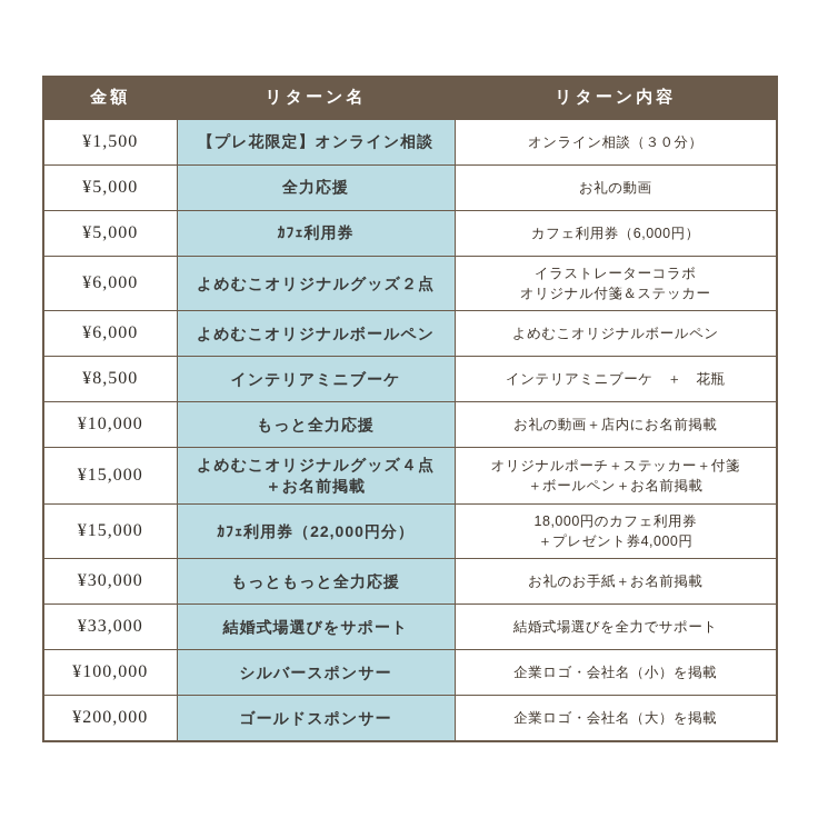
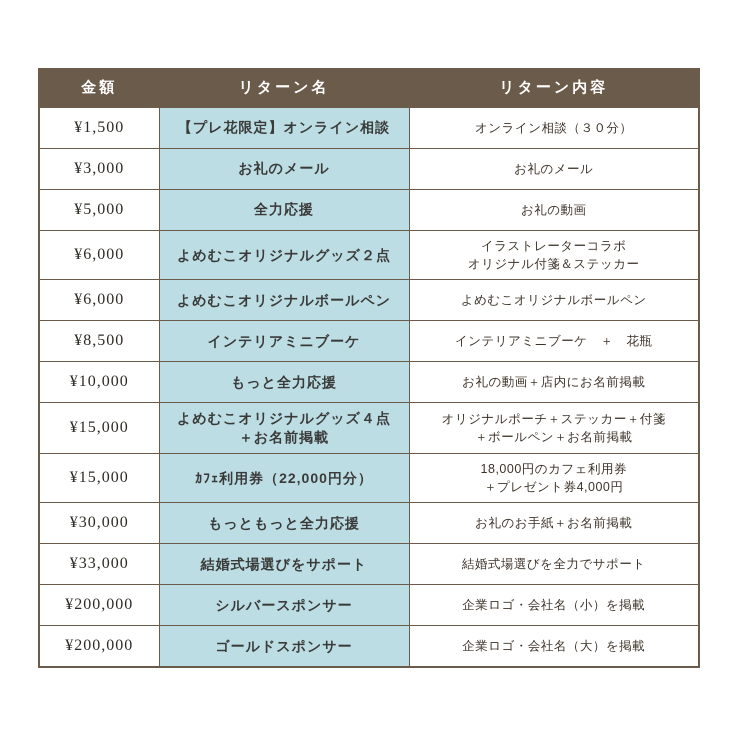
  金額	リターン名	リターン内容
  ¥1,500	【プレ花限定】オンライン相談	オンライン相談（３０分）
+ ¥3,000	お礼のメール	お礼のメール
  ¥5,000	全力応援	お礼の動画
- ¥5,000	ｶﾌｪ利用券	カフェ利用券（6,000円）
  ¥6,000	よめむこオリジナルグッズ２点	イラストレーターコラボオリジナル付箋＆ステッカー
  ¥6,000	よめむこオリジナルボールペン	よめむこオリジナルボールペン
  ¥8,500	インテリアミニブーケ	インテリアミニブーケ ＋ 花瓶
  ¥10,000	もっと全力応援	お礼の動画＋店内にお名前掲載
  ¥15,000	よめむこオリジナルグッズ４点＋お名前掲載	オリジナルポーチ＋ステッカー＋付箋＋ボールペン＋お名前掲載
  ¥15,000	ｶﾌｪ利用券（22,000円分）	18,000円のカフェ利用券＋プレゼント券4,000円
  ¥30,000	もっともっと全力応援	お礼のお手紙＋お名前掲載
  ¥33,000	結婚式場選びをサポート	結婚式場選びを全力でサポート
- ¥100,000	シルバースポンサー	企業ロゴ・会社名（小）を掲載
+ ¥200,000	シルバースポンサー	企業ロゴ・会社名（小）を掲載
  ¥200,000	ゴールドスポンサー	企業ロゴ・会社名（大）を掲載
